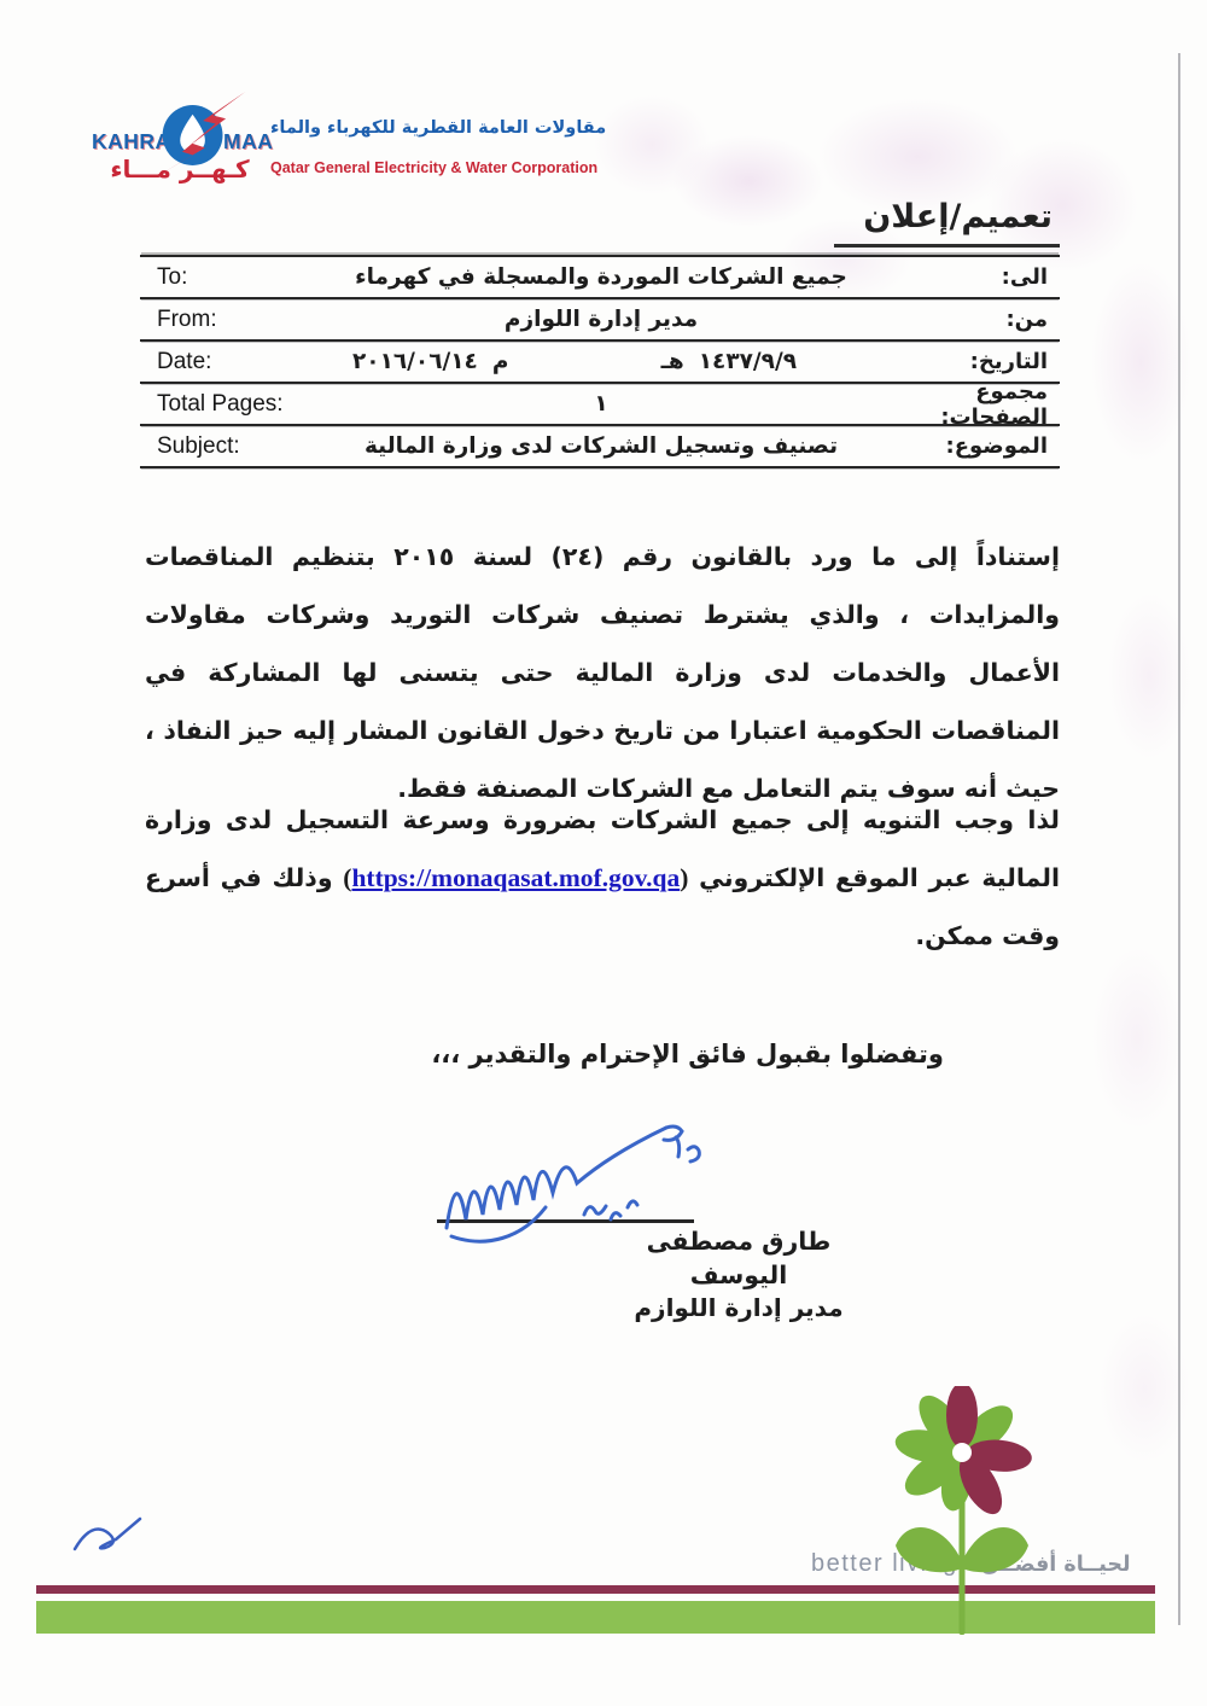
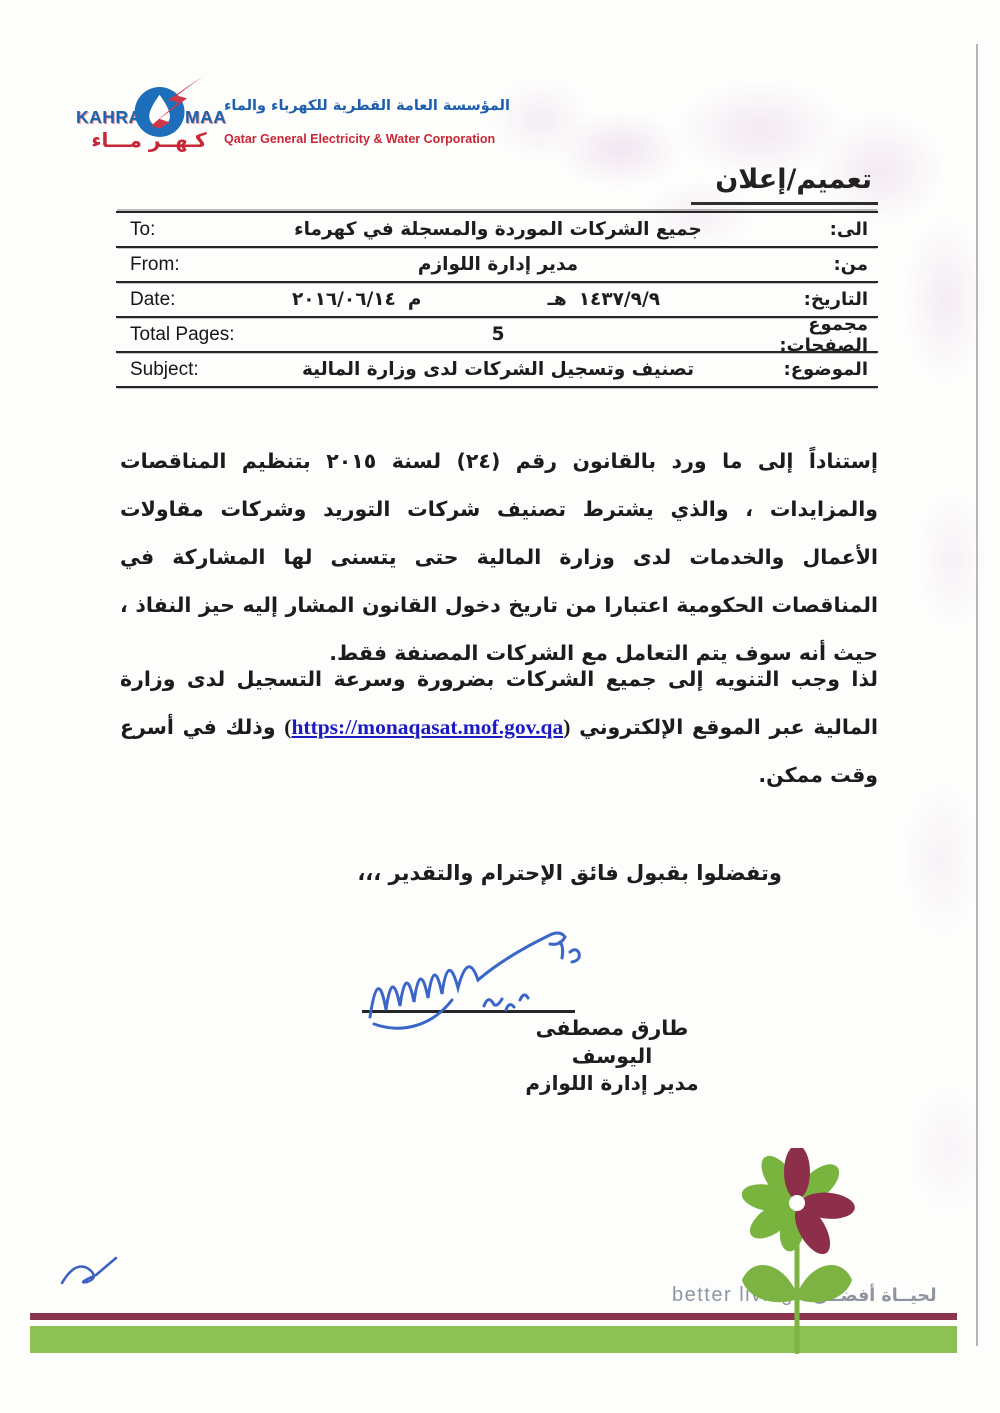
  KAHRA
  MAA
- مقاولات العامة القطرية للكهرباء والماء
+ المؤسسة العامة القطرية للكهرباء والماء
  Qatar General Electricity & Water Corporation
  كـهــر مـــاء
  تعميم/إعلان
  To:
  جميع الشركات الموردة والمسجلة في كهرماء
  الى:
  From:
  مدير إدارة اللوازم
  من:
  Date:
  ٢٠١٦/٠٦/١٤
  م
  هـ
  ١٤٣٧/٩/٩
  التاريخ:
  Total Pages:
- ١
+ 5
  مجموع الصفحات:
  Subject:
  تصنيف وتسجيل الشركات لدى وزارة المالية
  الموضوع:
  إستناداً إلى ما ورد بالقانون رقم (٢٤) لسنة ٢٠١٥ بتنظيم المناقصات والمزايدات ، والذي يشترط تصنيف شركات التوريد وشركات مقاولات الأعمال والخدمات لدى وزارة المالية حتى يتسنى لها المشاركة في المناقصات الحكومية اعتبارا من تاريخ دخول القانون المشار إليه حيز النفاذ ، حيث أنه سوف يتم التعامل مع الشركات المصنفة فقط.
  لذا وجب التنويه إلى جميع الشركات بضرورة وسرعة التسجيل لدى وزارة المالية عبر الموقع الإلكتروني (https://monaqasat.mof.gov.qa) وذلك في أسرع وقت ممكن.
  وتفضلوا بقبول فائق الإحترام والتقدير ،،،
  طارق مصطفى اليوسف
  مدير إدارة اللوازم
  لحيــاة أفض
